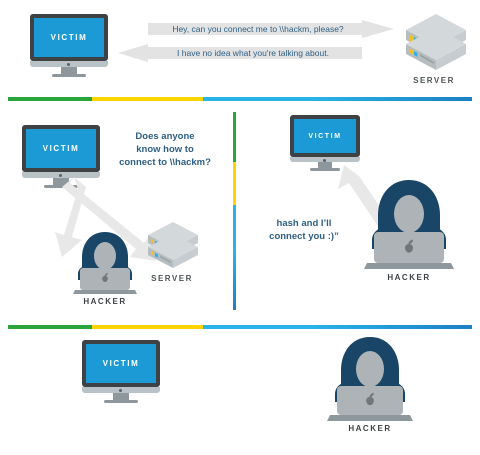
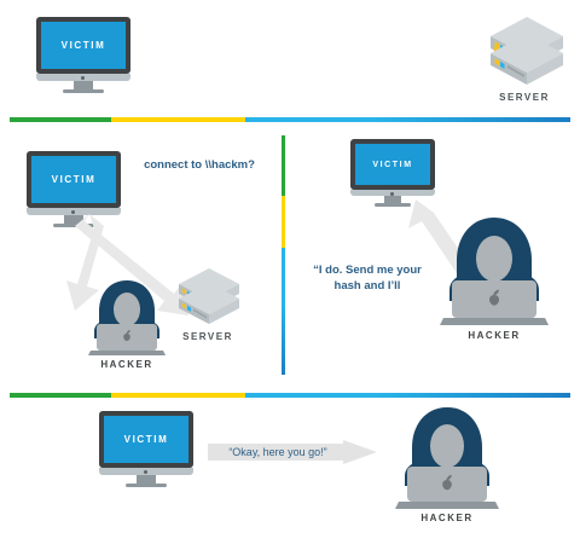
  VICTIM
- Hey, can you connect me to \\hackm, please?
- I have no idea what you're talking about.
  SERVER
  VICTIM
- Does anyone
- know how to
  connect to \\hackm?
  HACKER
  SERVER
+ “I do. Send me your
  hash and I’ll
- connect you :)”
  HACKER
  VICTIM
+ “Okay, here you go!”
  HACKER
